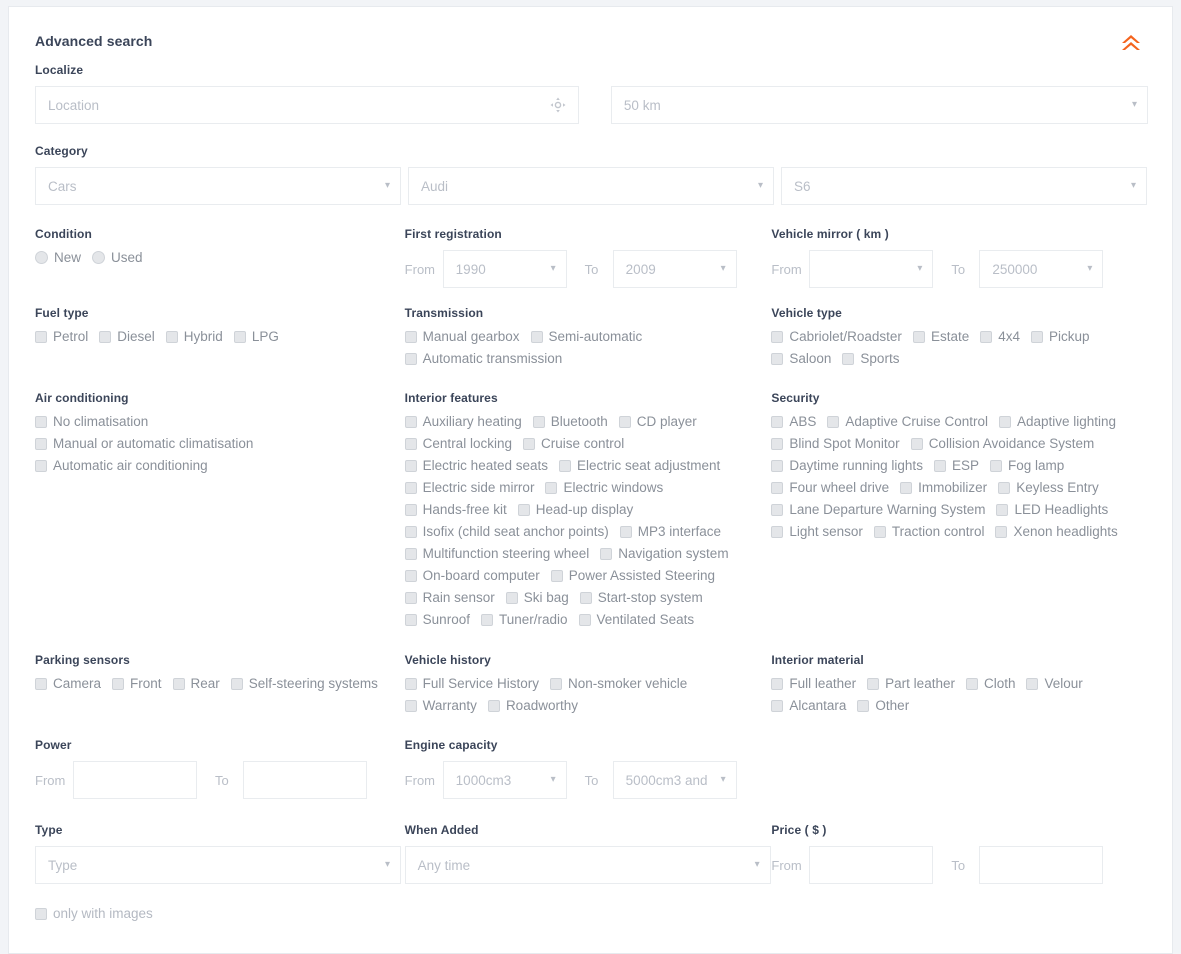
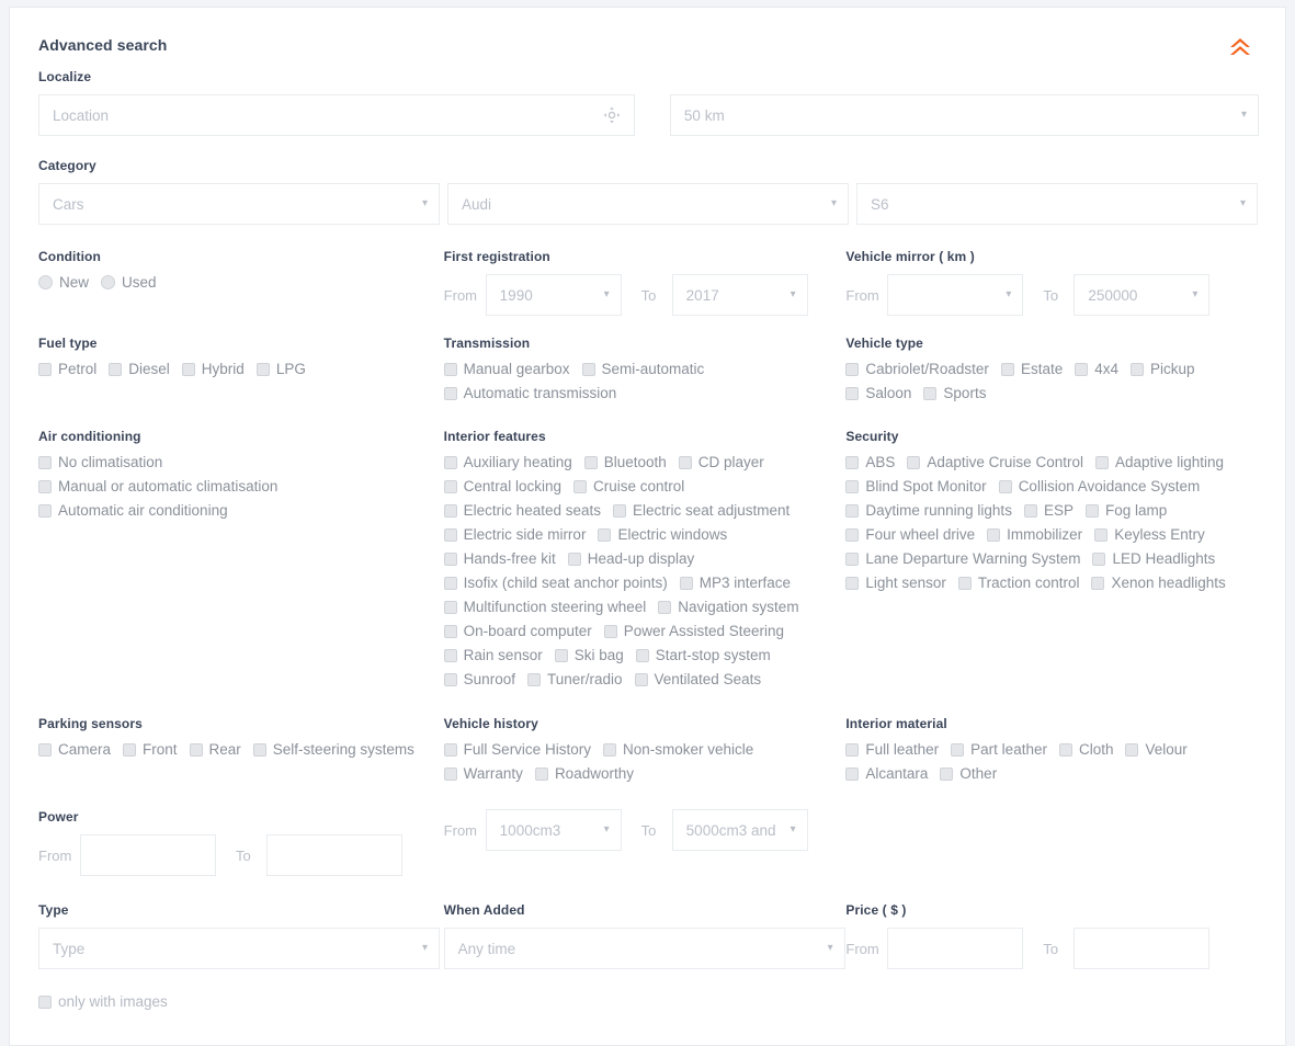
  Advanced search
  Localize
  Location
  50 km
  Category
  Cars
  Audi
  S6
  Condition
  New
  Used
  First registration
  From
  1990
  To
- 2009
+ 2017
  Vehicle mirror ( km )
  From
  To
  250000
  Fuel type
  Petrol
  Diesel
  Hybrid
  LPG
  Transmission
  Manual gearbox
  Semi-automatic
  Automatic transmission
  Vehicle type
  Cabriolet/Roadster
  Estate
  4x4
  Pickup
  Saloon
  Sports
  Air conditioning
  No climatisation
  Manual or automatic climatisation
  Automatic air conditioning
  Interior features
  Auxiliary heating
  Bluetooth
  CD player
  Central locking
  Cruise control
  Electric heated seats
  Electric seat adjustment
  Electric side mirror
  Electric windows
  Hands-free kit
  Head-up display
  Isofix (child seat anchor points)
  MP3 interface
  Multifunction steering wheel
  Navigation system
  On-board computer
  Power Assisted Steering
  Rain sensor
  Ski bag
  Start-stop system
  Sunroof
  Tuner/radio
  Ventilated Seats
  Security
  ABS
  Adaptive Cruise Control
  Adaptive lighting
  Blind Spot Monitor
  Collision Avoidance System
  Daytime running lights
  ESP
  Fog lamp
  Four wheel drive
  Immobilizer
  Keyless Entry
  Lane Departure Warning System
  LED Headlights
  Light sensor
  Traction control
  Xenon headlights
  Parking sensors
  Camera
  Front
  Rear
  Self-steering systems
  Vehicle history
  Full Service History
  Non-smoker vehicle
  Warranty
  Roadworthy
  Interior material
  Full leather
  Part leather
  Cloth
  Velour
  Alcantara
  Other
  Power
  From
  To
- Engine capacity
  From
  1000cm3
  To
  5000cm3 and
  Type
  Type
  When Added
  Any time
  Price ( $ )
  From
  To
  only with images
